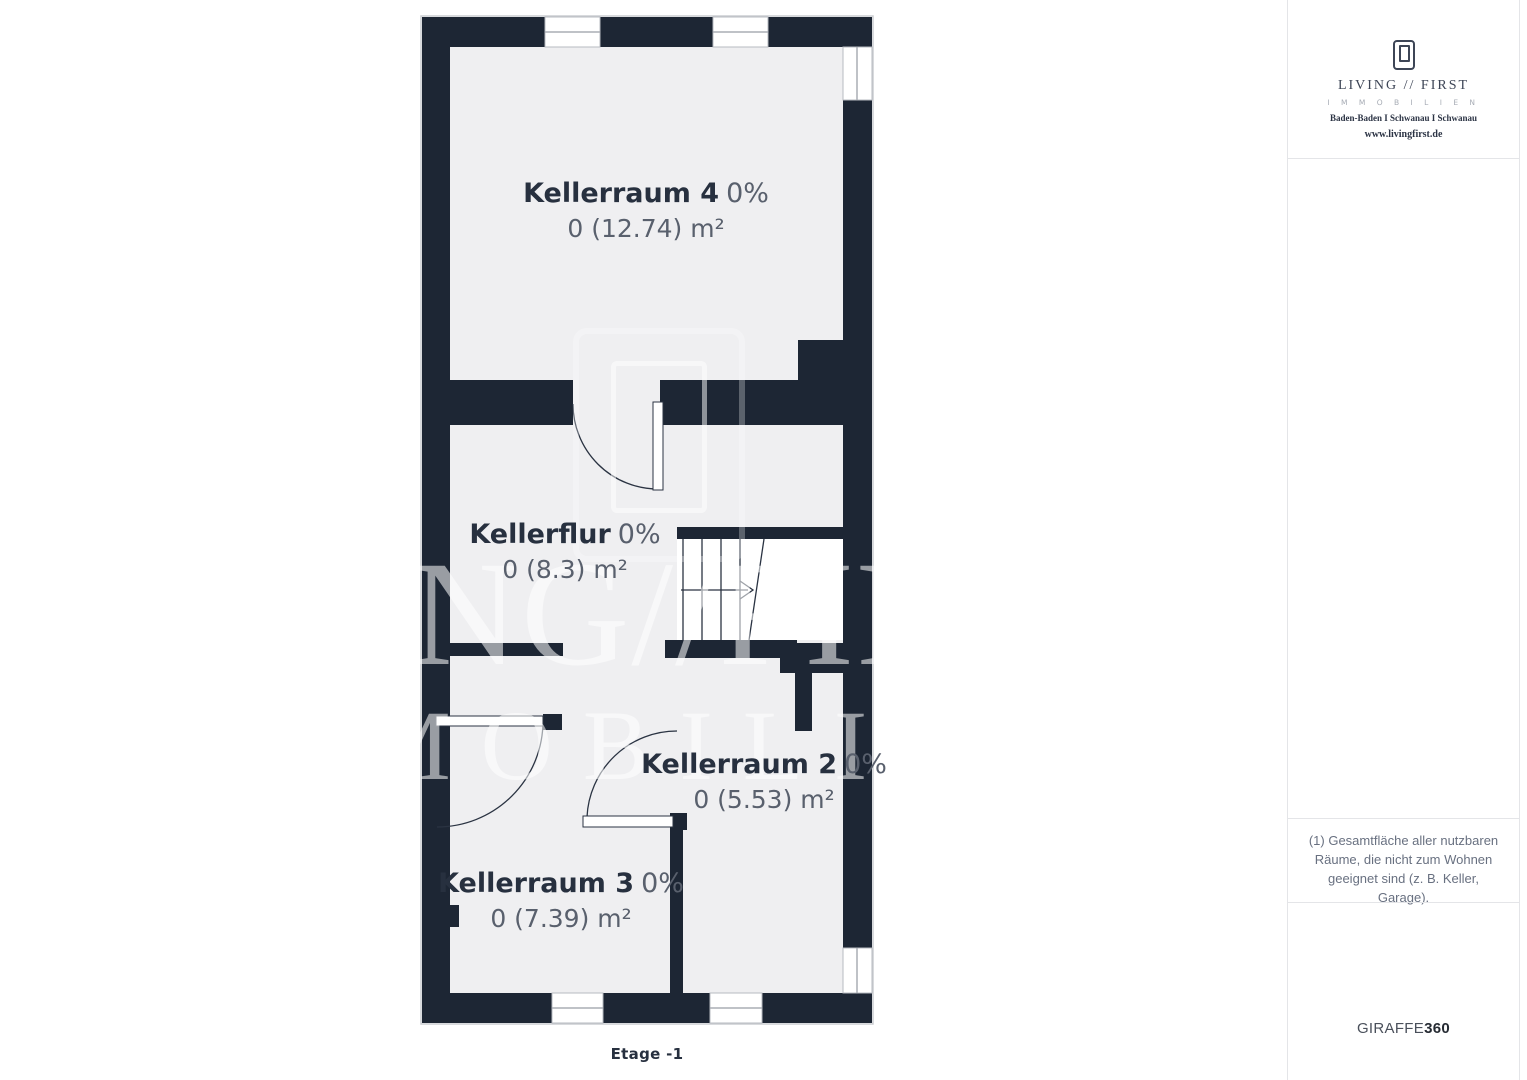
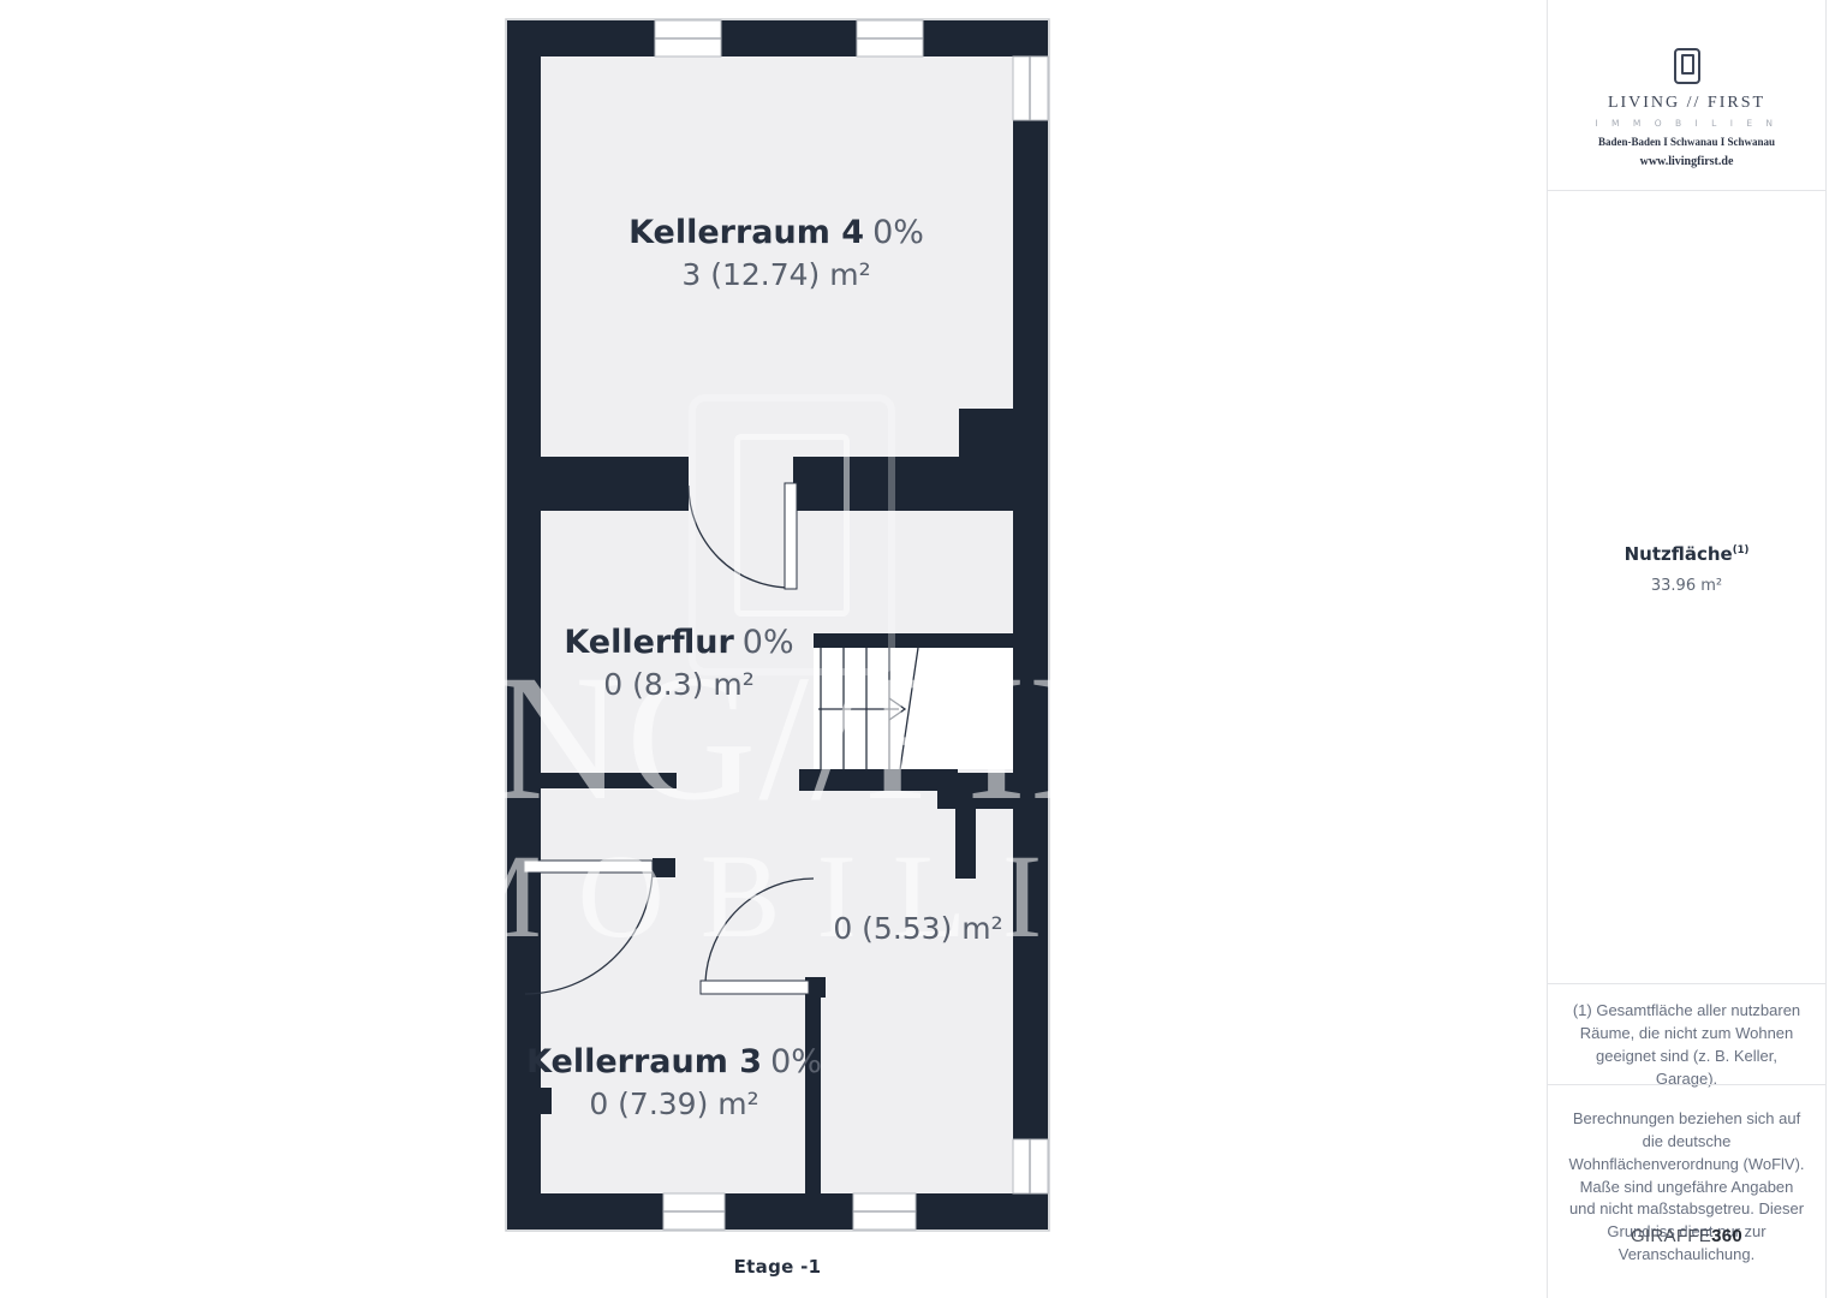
  LIVING//FIRST
  IMMOBILIEN
  Kellerraum 4 0%
- 0 (12.74) m²
+ 3 (12.74) m²
  Kellerflur 0%
  0 (8.3) m²
- Kellerraum 2 0%
  0 (5.53) m²
  Kellerraum 3 0%
  0 (7.39) m²
  Etage -1
  LIVING // FIRST
  I M M O B I L I E N
  Baden-Baden I Schwanau I Schwanau
  www.livingfirst.de
+ Nutzfläche(1)
+ 33.96 m²
  (1) Gesamtfläche aller nutzbaren Räume, die nicht zum Wohnen geeignet sind (z. B. Keller, Garage).
+ Berechnungen beziehen sich auf die deutsche Wohnflächenverordnung (WoFlV). Maße sind ungefähre Angaben und nicht maßstabsgetreu. Dieser Grundriss dient nur zur Veranschaulichung.
  GIRAFFE360
